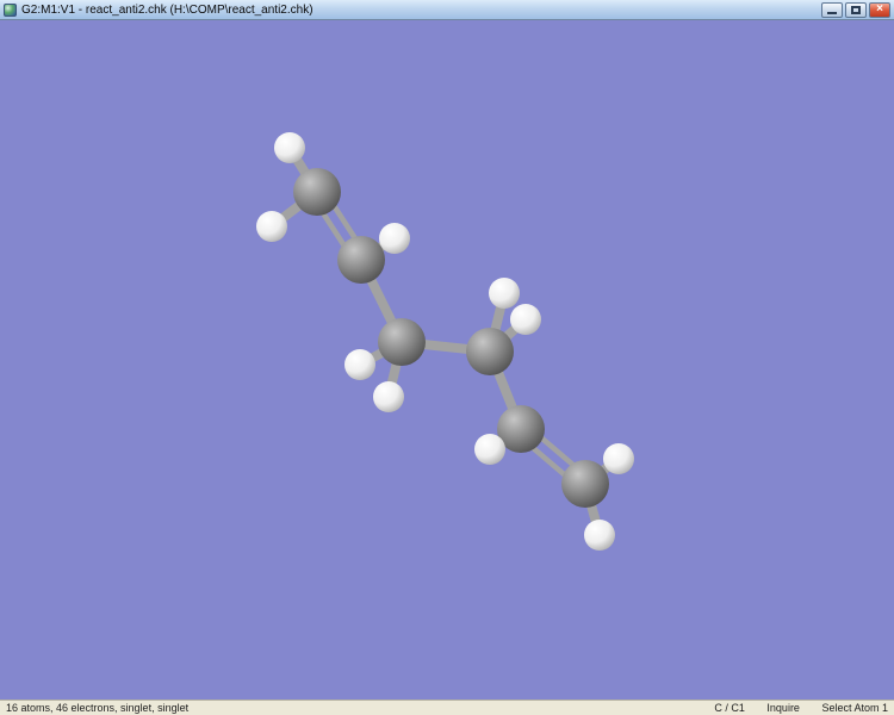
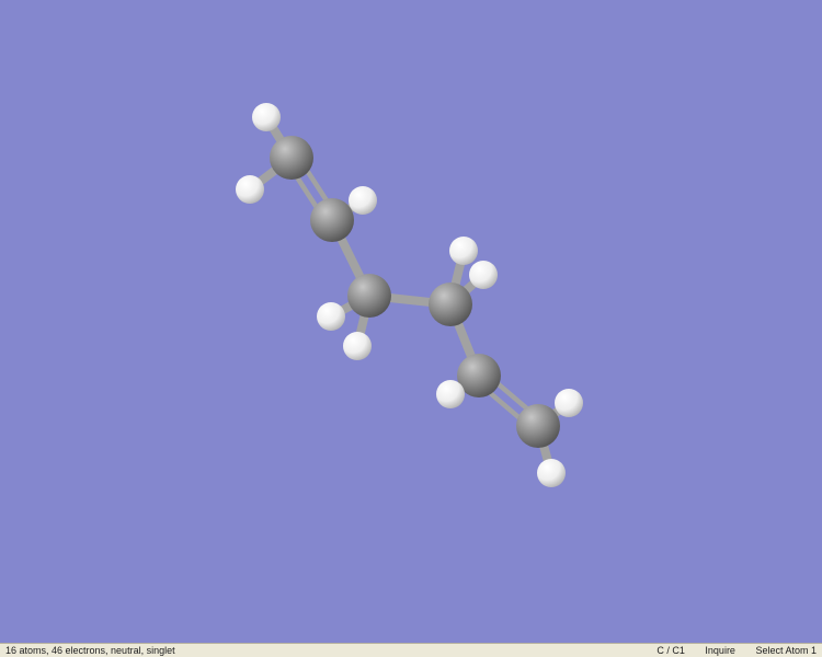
- G2:M1:V1 - react_anti2.chk (H:\COMP\react_anti2.chk)
- ×
- 16 atoms, 46 electrons, singlet, singlet
+ 16 atoms, 46 electrons, neutral, singlet
  C / C1 Inquire Select Atom 1
